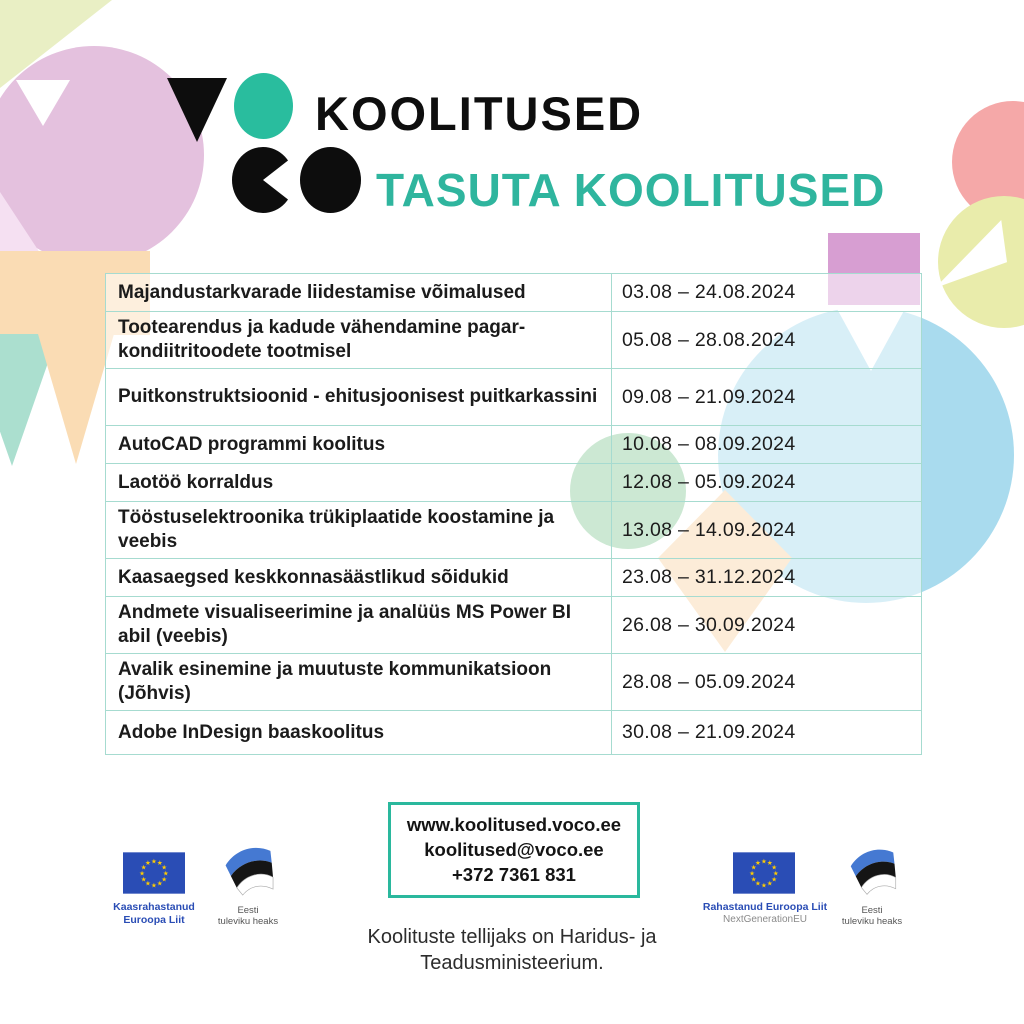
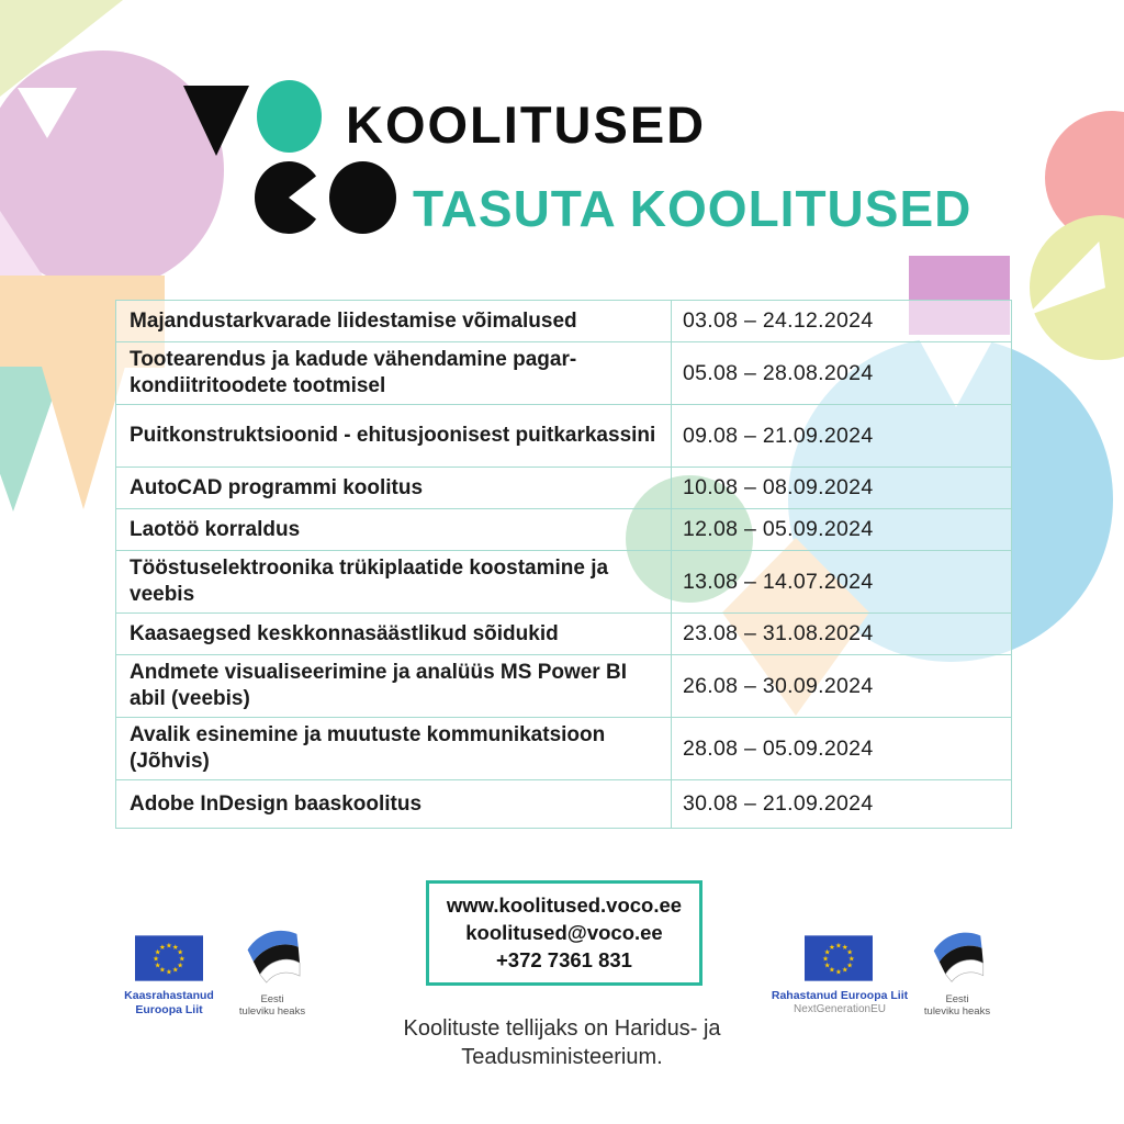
  KOOLITUSED
  TASUTA KOOLITUSED
  Majandustarkvarade liidestamise võimalused
- 03.08 – 24.08.2024
+ 03.08 – 24.12.2024
  Tootearendus ja kadude vähendamine pagar-kondiitritoodete tootmisel
  05.08 – 28.08.2024
  Puitkonstruktsioonid - ehitusjoonisest puitkarkassini
  09.08 – 21.09.2024
  AutoCAD programmi koolitus
  10.08 – 08.09.2024
  Laotöö korraldus
  12.08 – 05.09.2024
  Tööstuselektroonika trükiplaatide koostamine ja veebis
- 13.08 – 14.09.2024
+ 13.08 – 14.07.2024
  Kaasaegsed keskkonnasäästlikud sõidukid
- 23.08 – 31.12.2024
+ 23.08 – 31.08.2024
  Andmete visualiseerimine ja analüüs MS Power BI abil (veebis)
  26.08 – 30.09.2024
  Avalik esinemine ja muutuste kommunikatsioon (Jõhvis)
  28.08 – 05.09.2024
  Adobe InDesign baaskoolitus
  30.08 – 21.09.2024
  www.koolitused.voco.ee
  koolitused@voco.ee
  +372 7361 831
  Kaasrahastanud
  Euroopa Liit
  Eesti
  tuleviku heaks
  Rahastanud Euroopa Liit
  NextGenerationEU
  Eesti
  tuleviku heaks
  Koolituste tellijaks on Haridus- ja Teadusministeerium.
